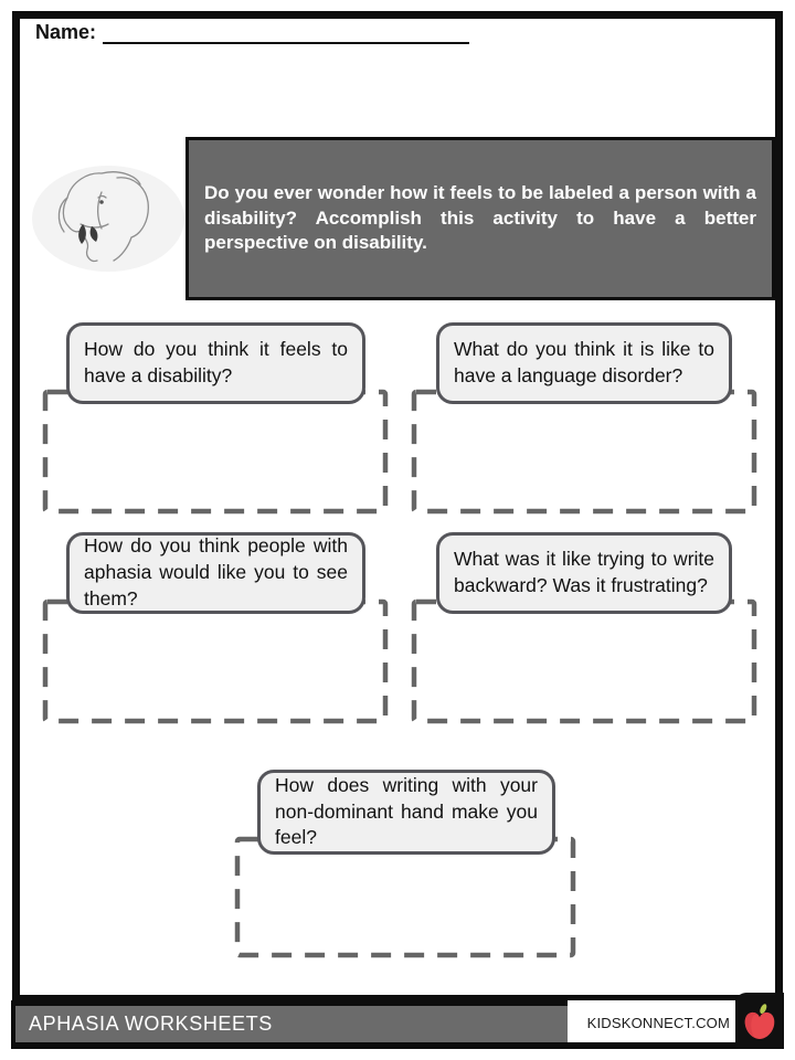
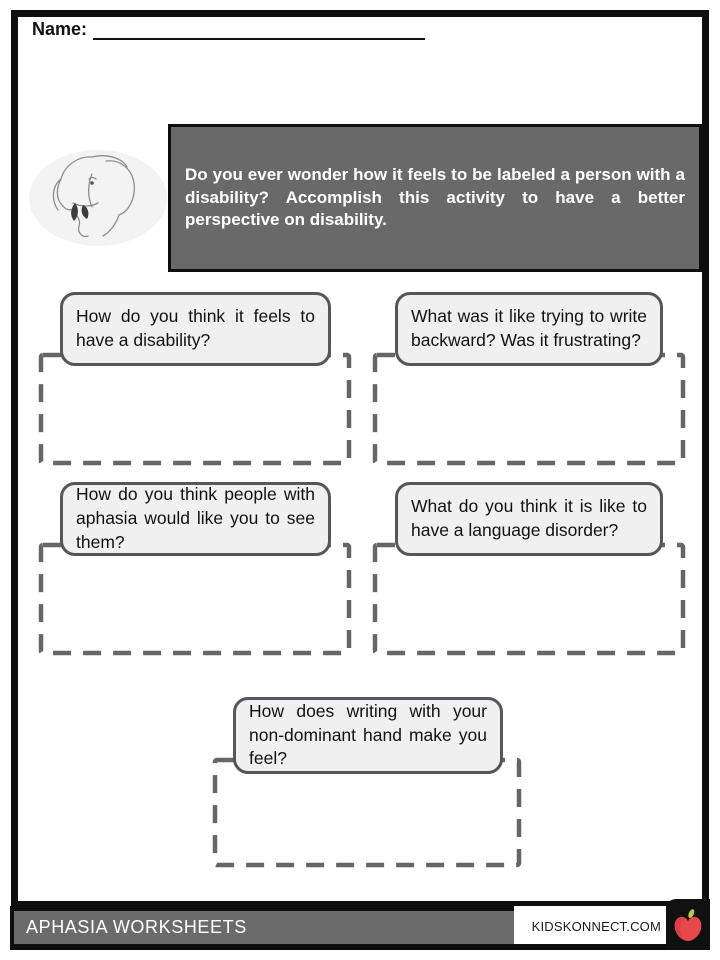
  Name:
  Do you ever wonder how it feels to be labeled a person with a disability? Accomplish this activity to have a better perspective on disability.
  How do you think it feels to have a disability?
- What do you think it is like to have a language disorder?
+ What was it like trying to write backward? Was it frustrating?
  How do you think people with aphasia would like you to see them?
- What was it like trying to write backward? Was it frustrating?
+ What do you think it is like to have a language disorder?
  How does writing with your non-dominant hand make you feel?
  APHASIA WORKSHEETS
  KIDSKONNECT.COM
